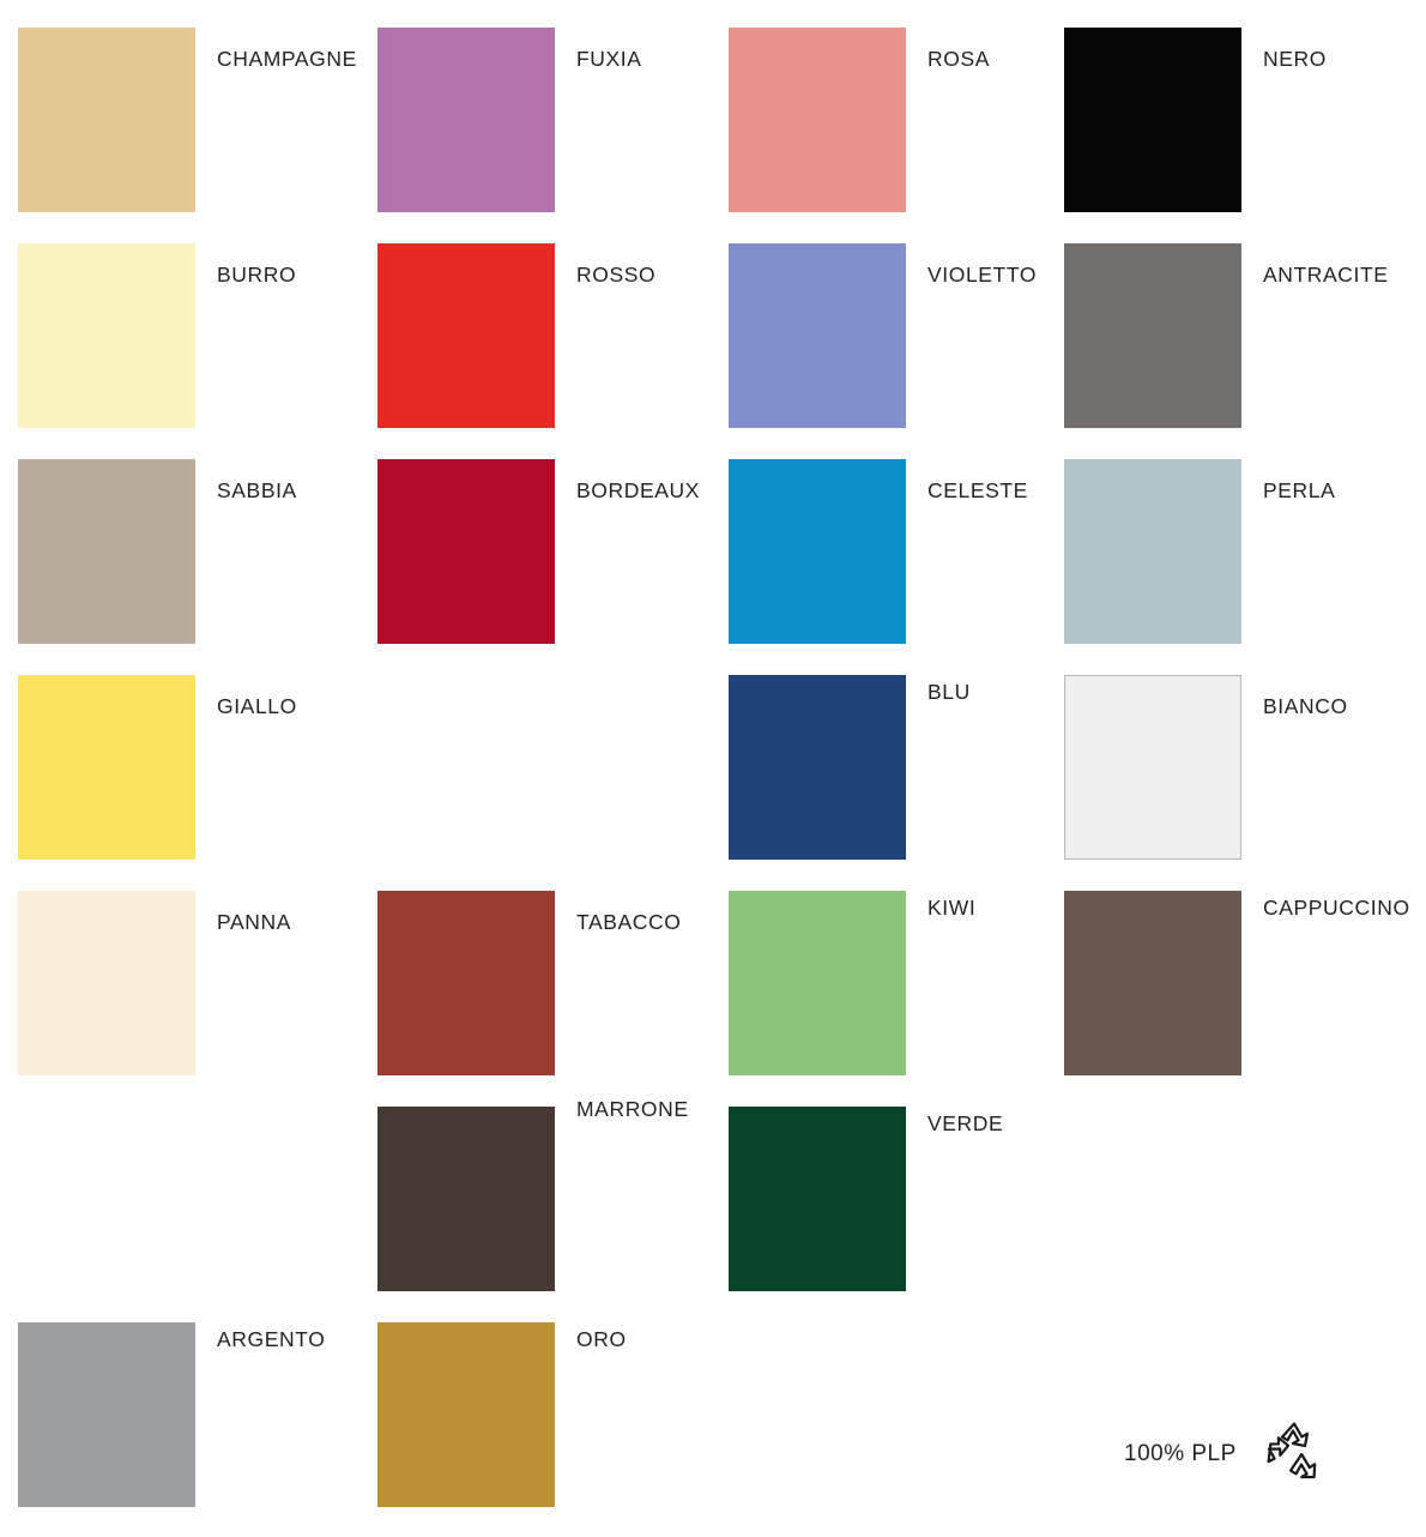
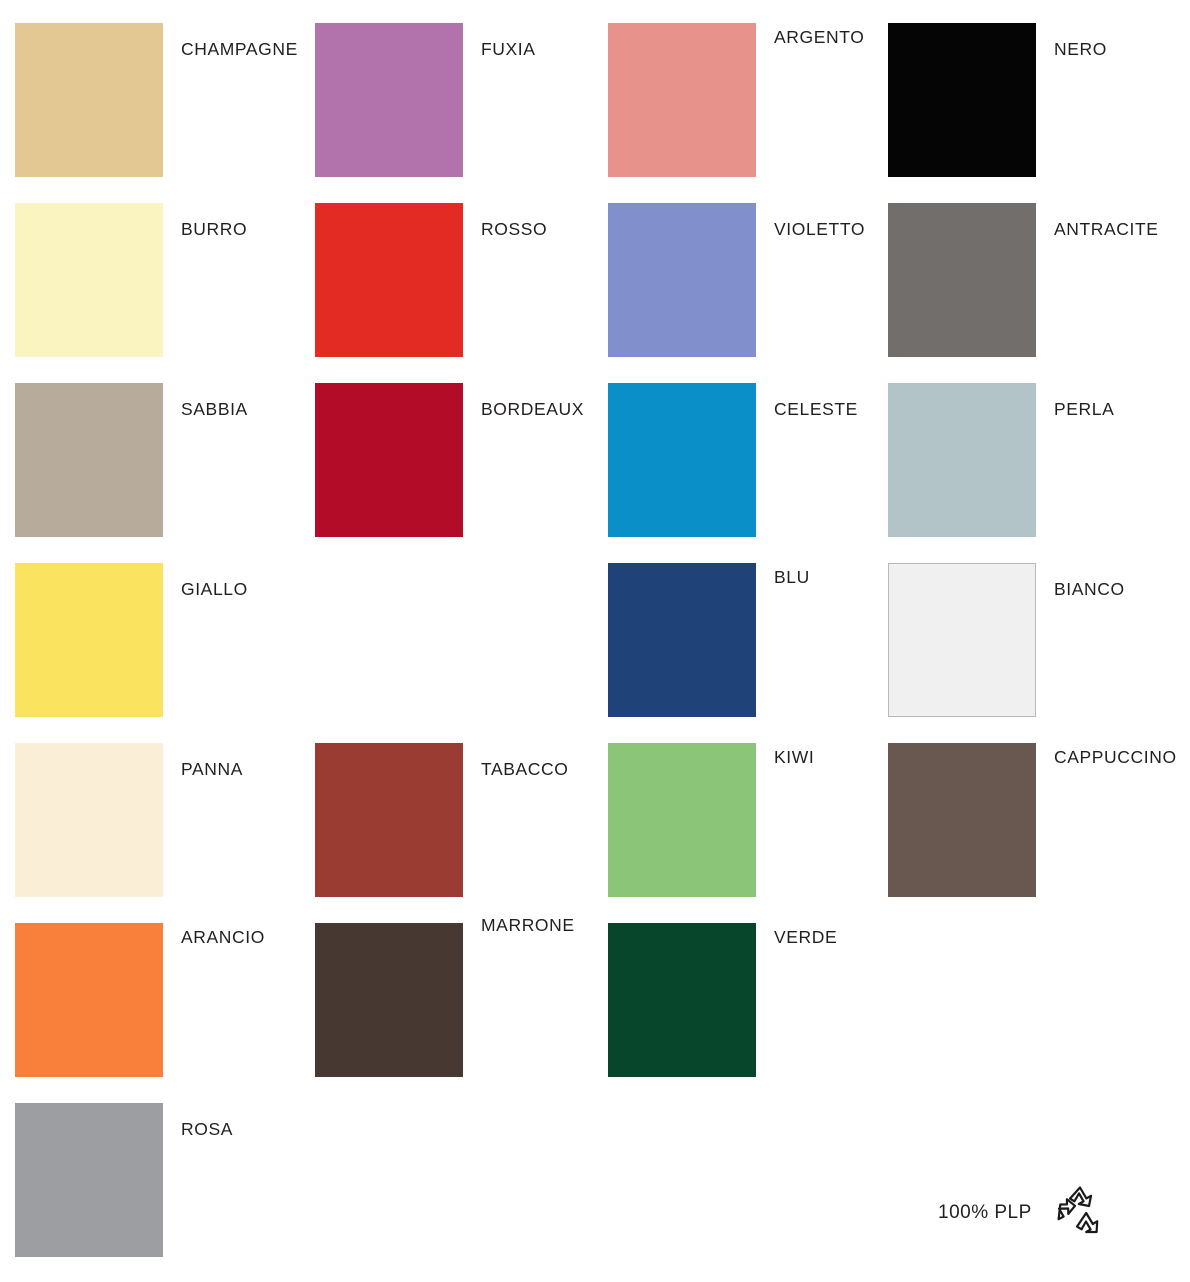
  CHAMPAGNE
  FUXIA
- ROSA
+ ARGENTO
  NERO
  BURRO
  ROSSO
  VIOLETTO
  ANTRACITE
  SABBIA
  BORDEAUX
  CELESTE
  PERLA
  GIALLO
  BLU
  BIANCO
  PANNA
  TABACCO
  KIWI
  CAPPUCCINO
+ ARANCIO
  MARRONE
  VERDE
- ARGENTO
+ ROSA
- ORO
  100% PLP
